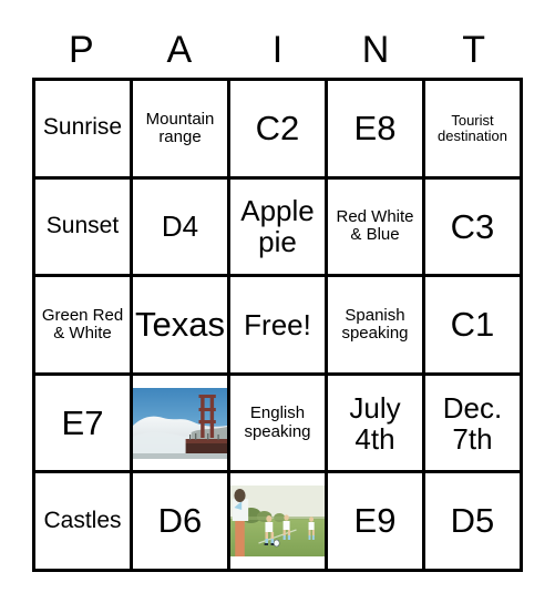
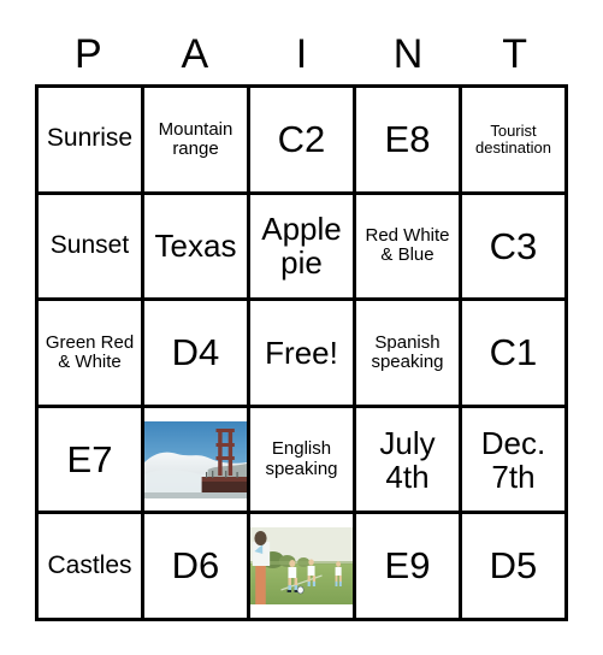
  P
  A
  I
  N
  T
  Sunrise
  Mountain range
  C2
  E8
  Tourist destination
  Sunset
- D4
+ Texas
  Apple pie
  Red White & Blue
  C3
  Green Red & White
- Texas
+ D4
  Free!
  Spanish speaking
  C1
  E7
  English speaking
  July 4th
  Dec. 7th
  Castles
  D6
  E9
  D5
